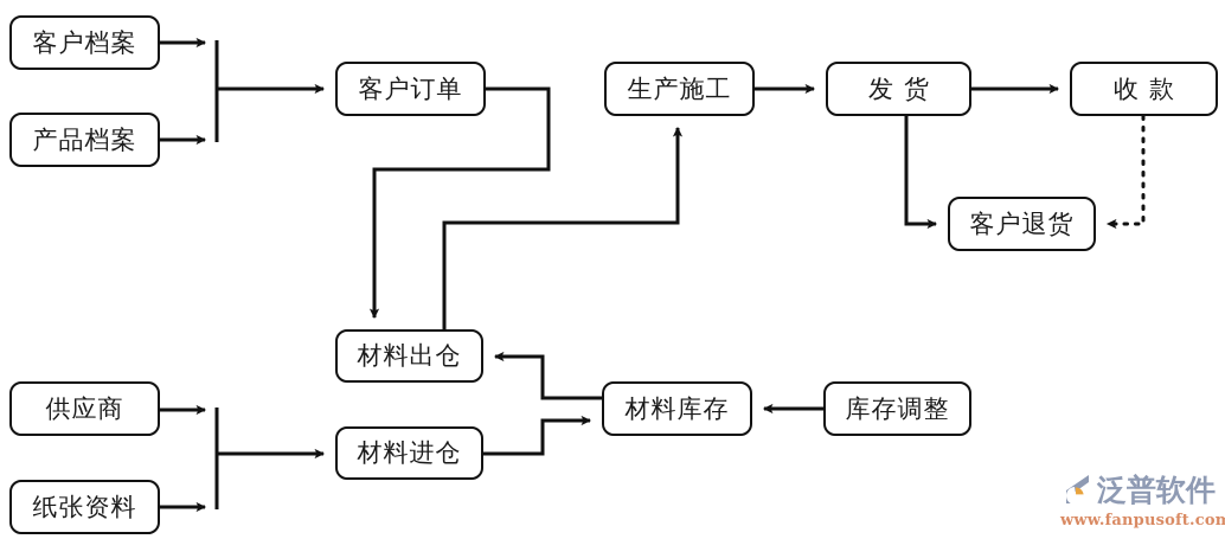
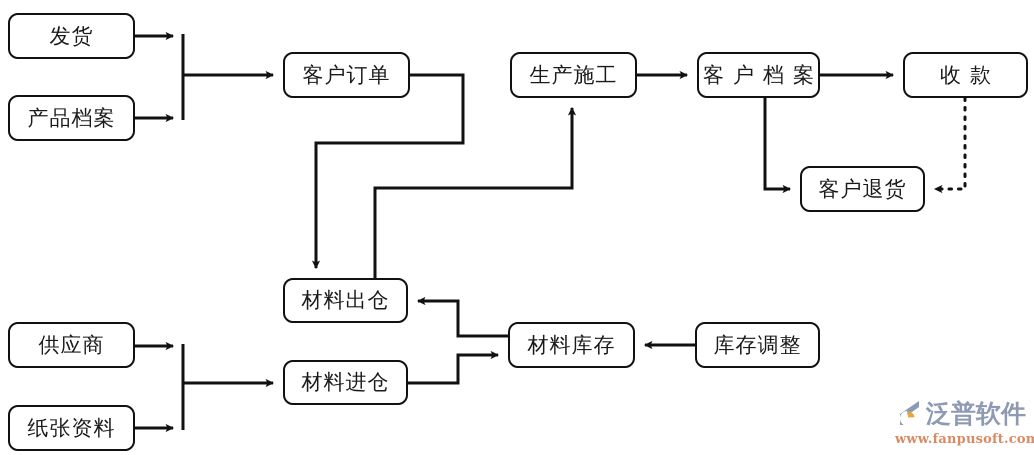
- 客户档案
+ 发货
  产品档案
  客户订单
  生产施工
- 发货
+ 客户档案
  收款
  客户退货
  材料出仓
  材料进仓
  供应商
  纸张资料
  材料库存
  库存调整
  泛普软件
  www.fanpusoft.com
